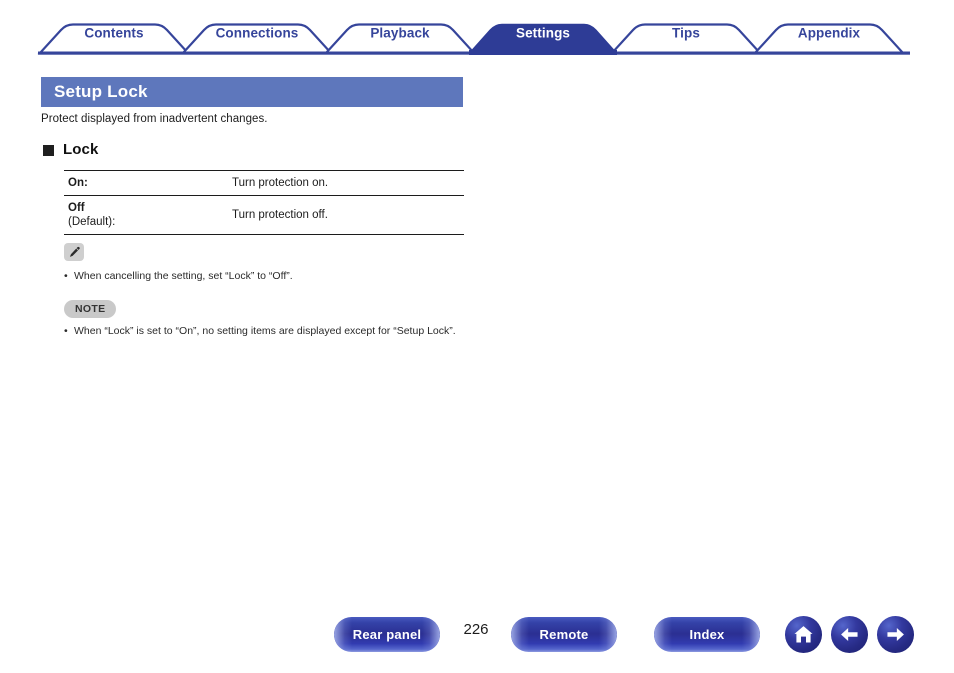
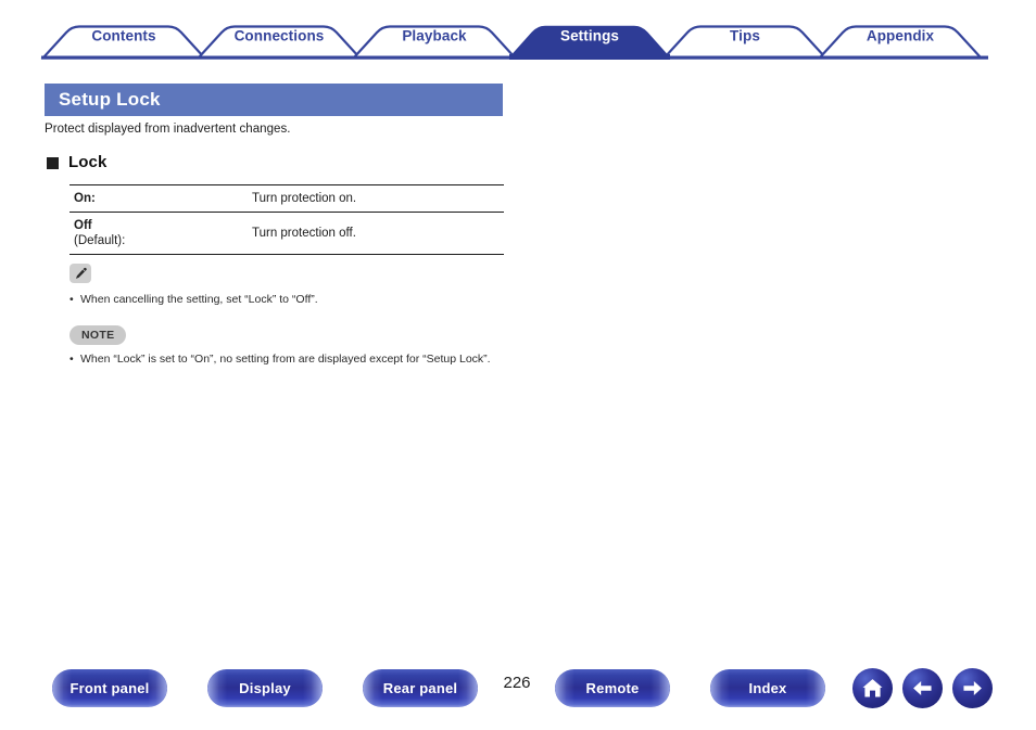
  Contents
  Connections
  Playback
  Settings
  Tips
  Appendix
  Setup Lock
  Protect displayed from inadvertent changes.
  Lock
  On:	Turn protection on.
  Off (Default):	Turn protection off.
  •
  When cancelling the setting, set “Lock” to “Off”.
  NOTE
  •
- When “Lock” is set to “On”, no setting items are displayed except for “Setup Lock”.
+ When “Lock” is set to “On”, no setting from are displayed except for “Setup Lock”.
+ Front panel
+ Display
  Rear panel
  Remote
  Index
  226
